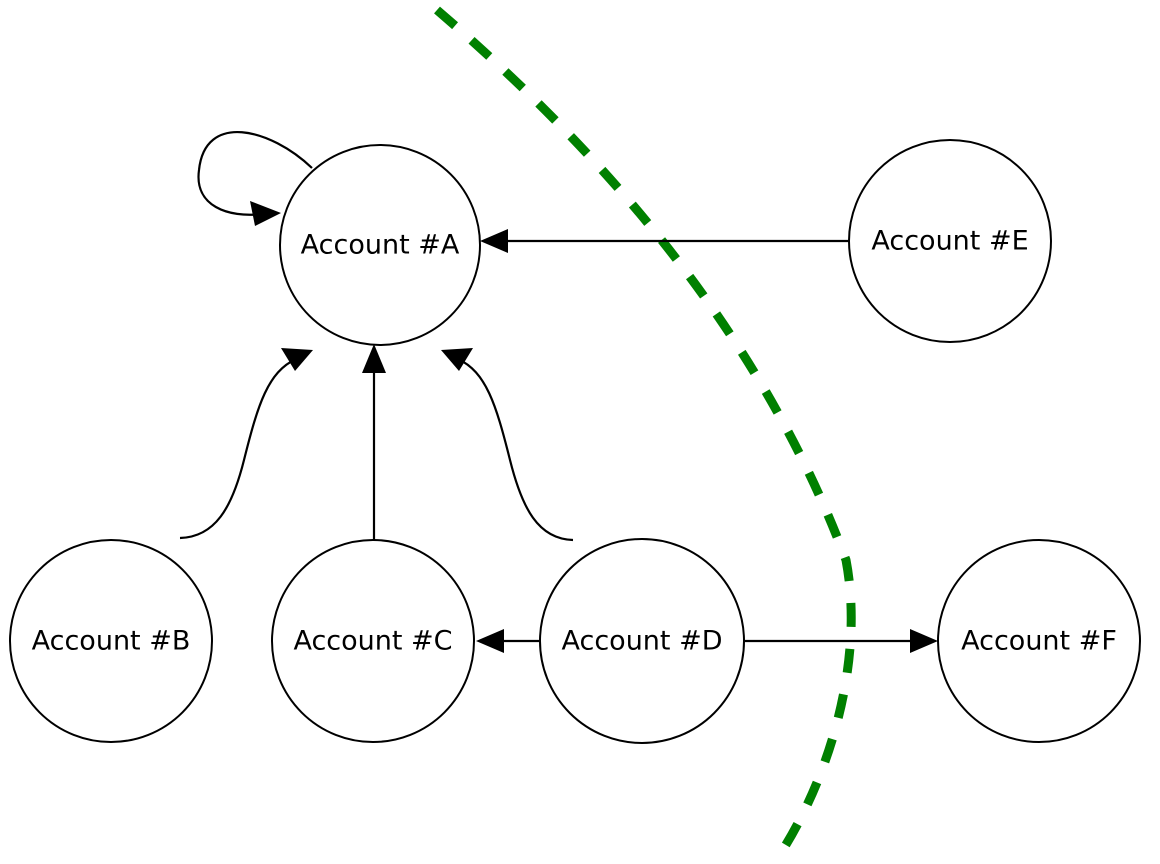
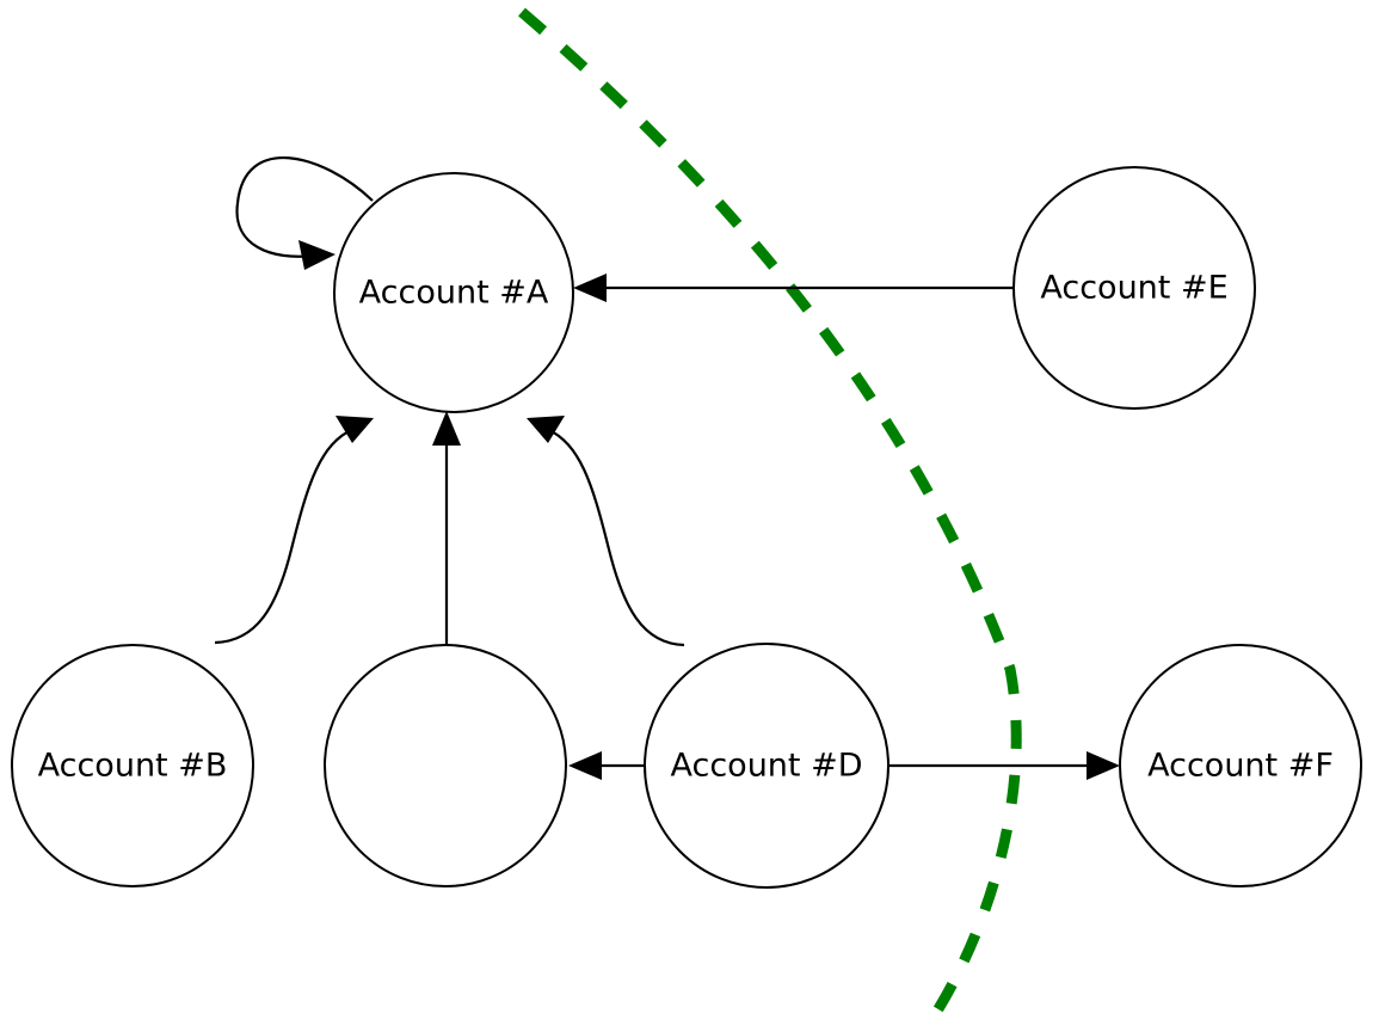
  Account #A
  Account #B
- Account #C
  Account #D
  Account #E
  Account #F
